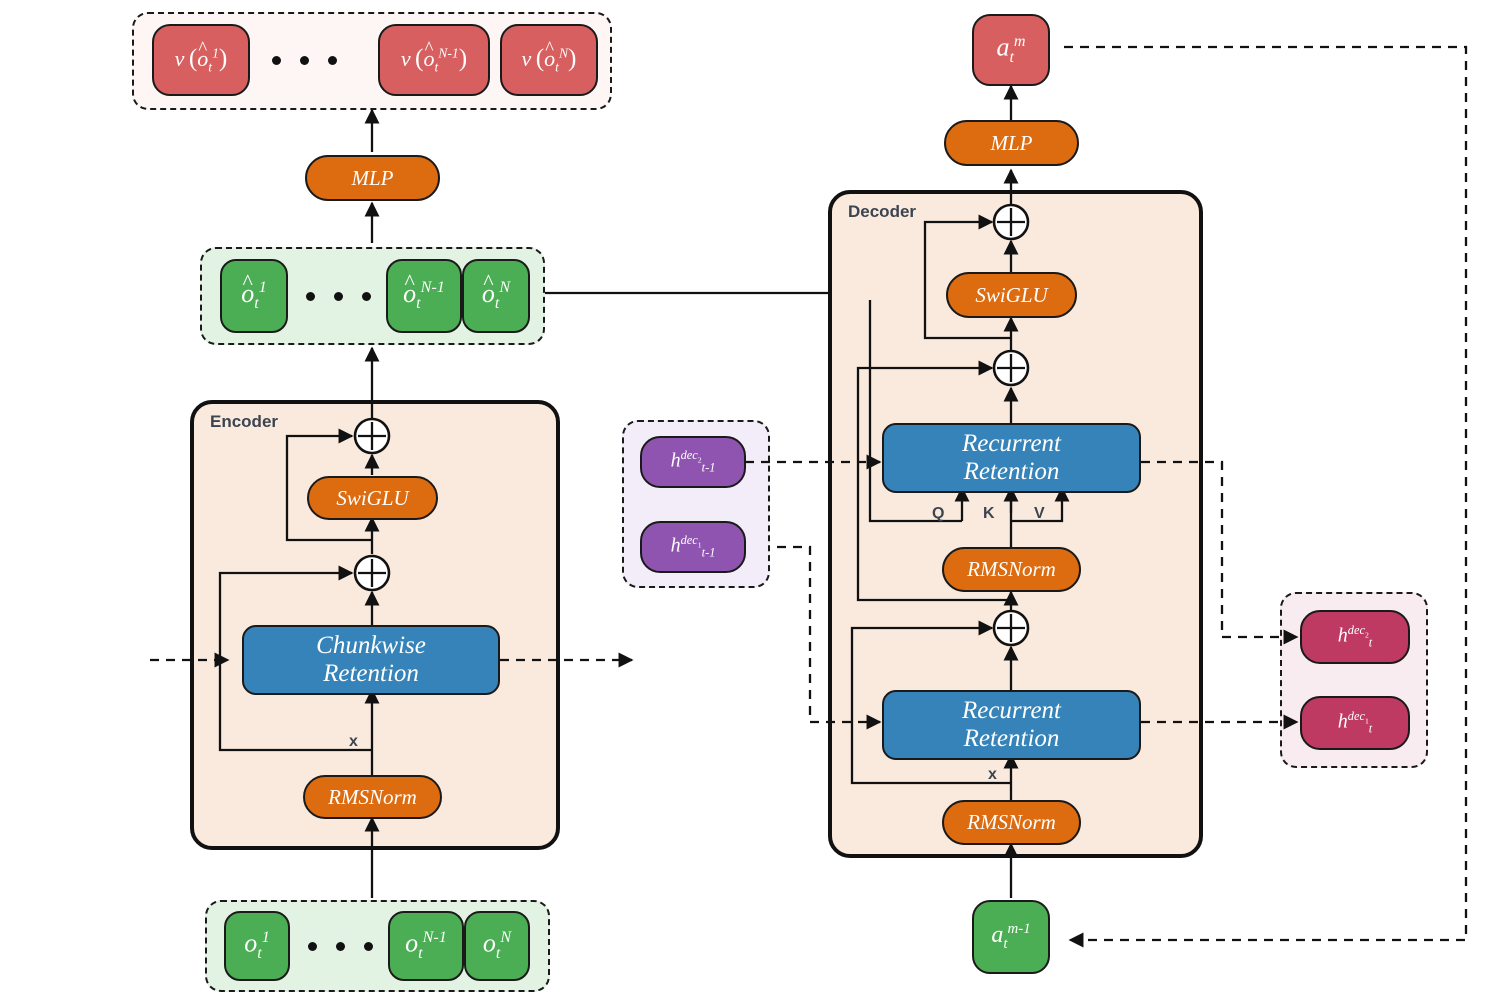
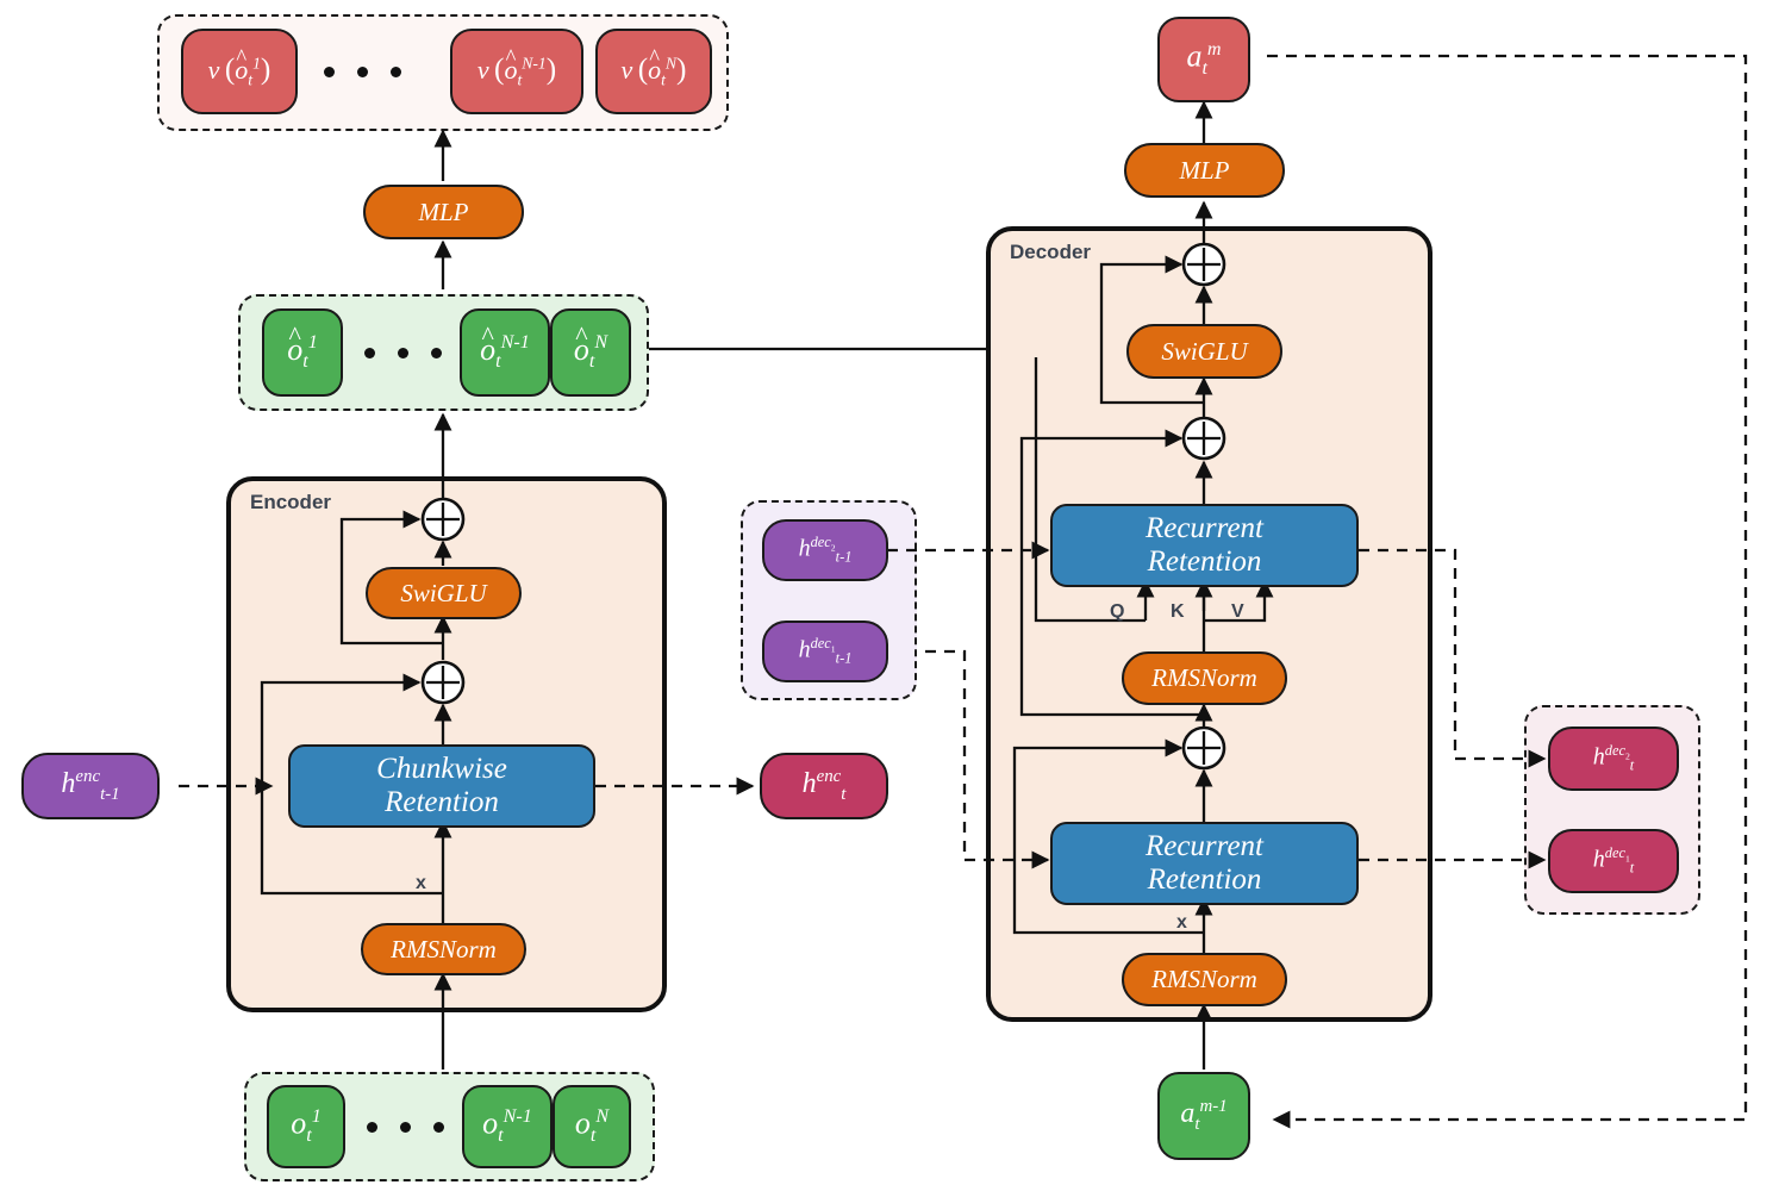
  Encoder
  Decoder
  v (
  ^
  ot1)
  v (
  ^
  otN-1)
  v (
  ^
  otN)
  MLP
  ^
  ot1
  ^
  otN-1
  ^
  otN
  SwiGLU
  Chunkwise
  Retention
  x
  RMSNorm
  ot1
  otN-1
  otN
+ henct-1
+ henct
  hdec2t-1
  hdec1t-1
  hdec2t
  hdec1t
  atm
  atm-1
  MLP
  SwiGLU
  Recurrent
  Retention
  Q
  K
  V
  RMSNorm
  Recurrent
  Retention
  x
  RMSNorm
